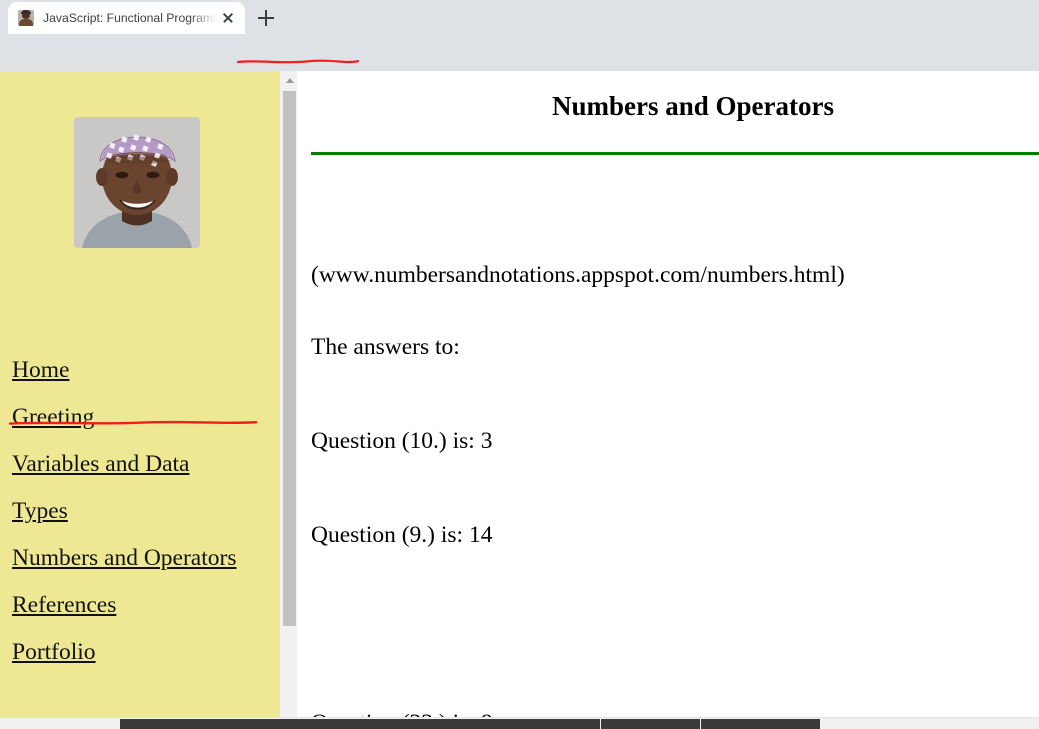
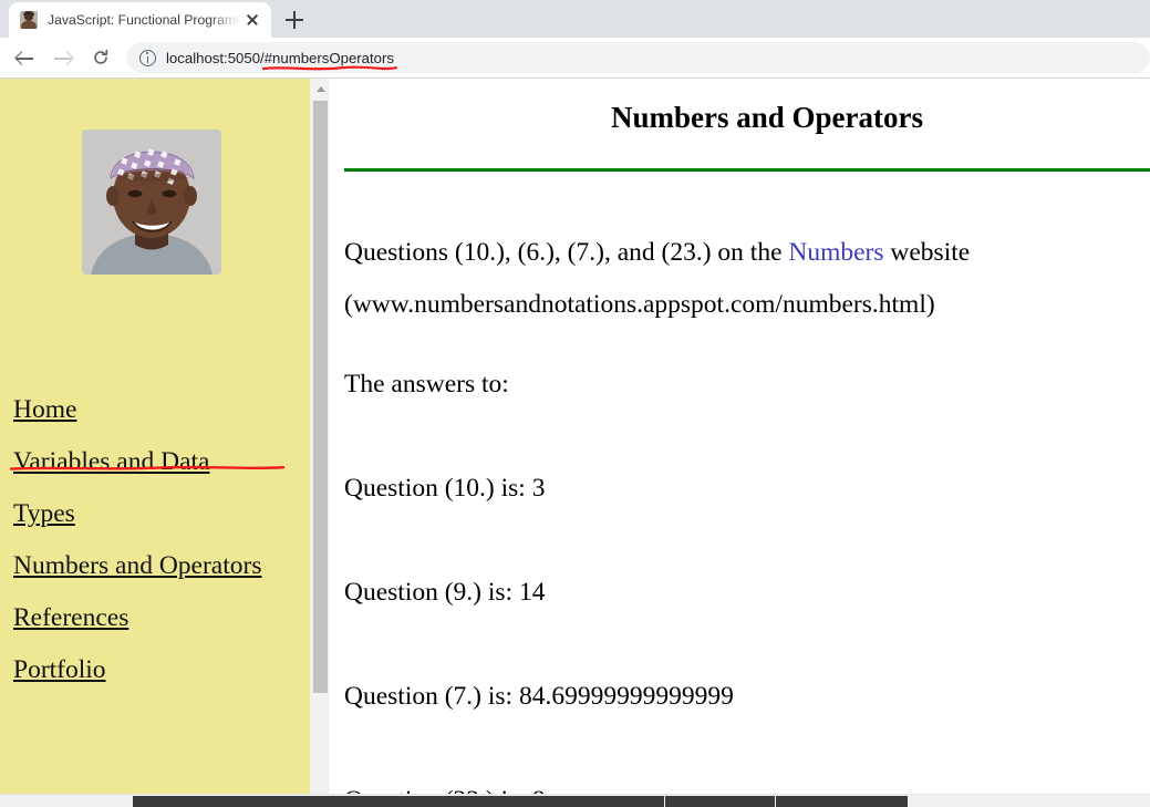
  JavaScript: Functional Program
+ localhost:5050/#numbersOperators
  Home
- Greeting
  Variables and Data Types
  Numbers and Operators
  References
  Portfolio
  Numbers and Operators
+ Questions (10.), (6.), (7.), and (23.) on the Numbers website
  (www.numbersandnotations.appspot.com/numbers.html)
  The answers to:
  Question (10.) is: 3
  Question (9.) is: 14
+ Question (7.) is: 84.69999999999999
